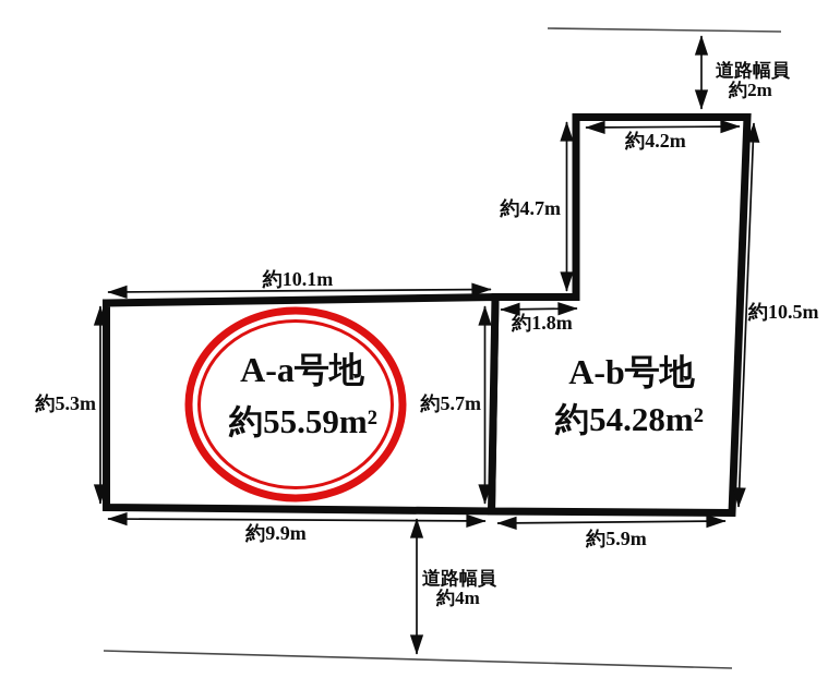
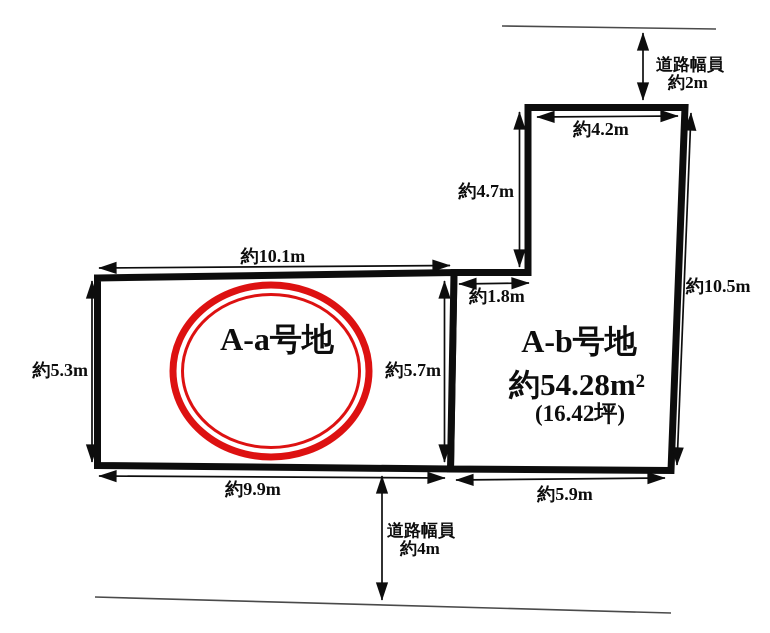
  約10.1m
  約5.3m
  約5.7m
  約9.9m
  約4.2m
  約4.7m
  約10.5m
  約1.8m
  約5.9m
  道路幅員
  約2m
  道路幅員
  約4m
  A-a号地
- 約55.59m²
  A-b号地
  約54.28m²
+ (16.42坪)
